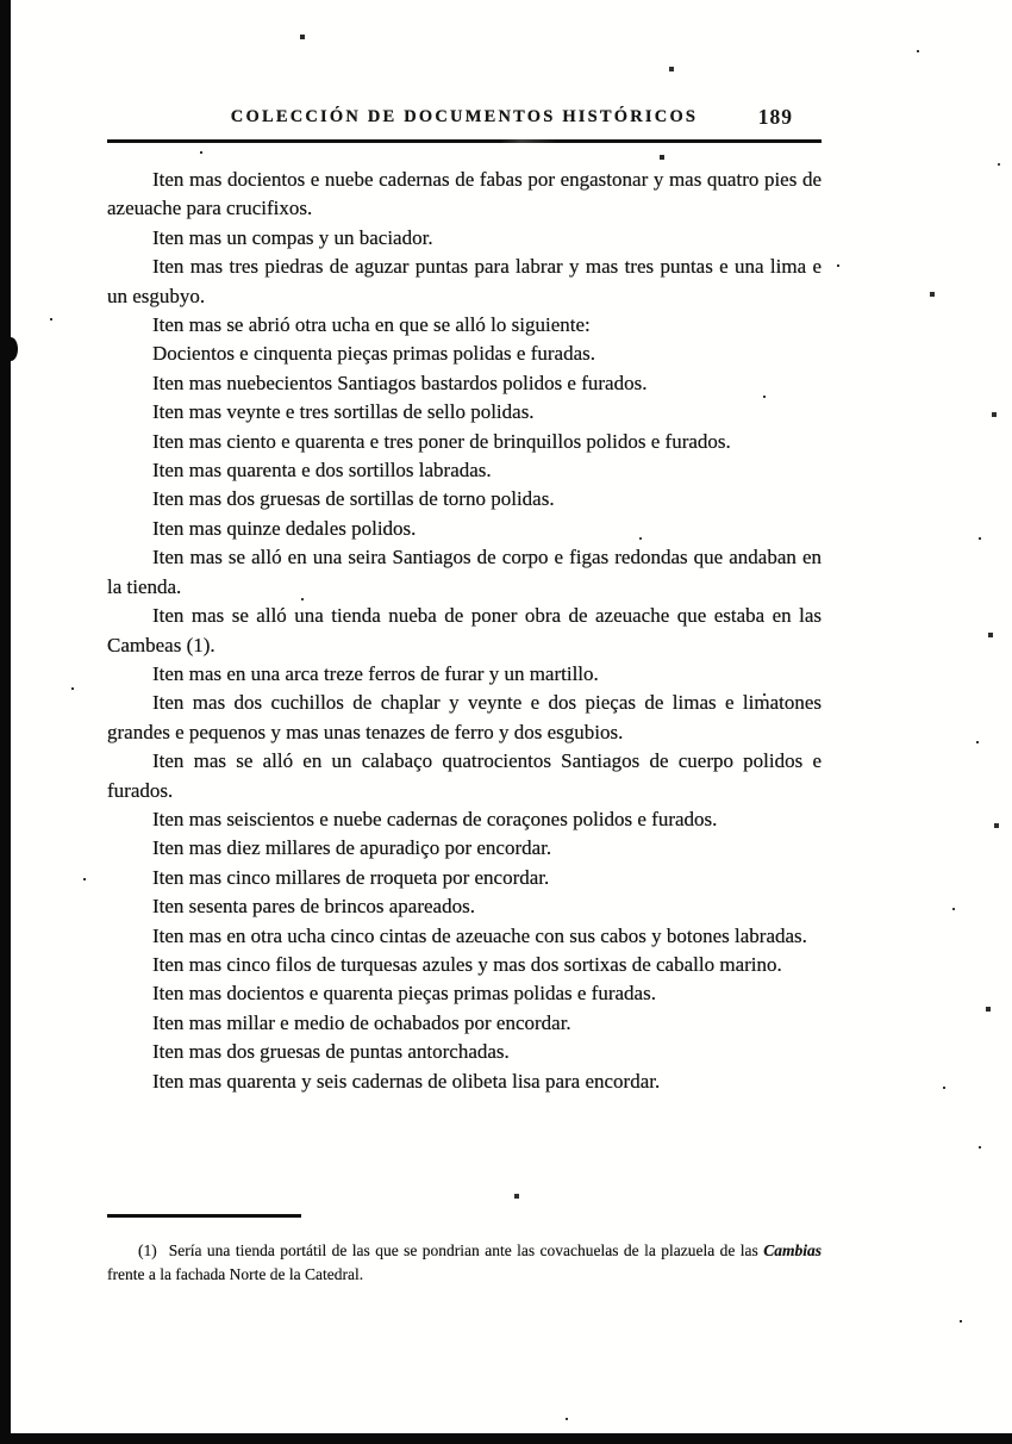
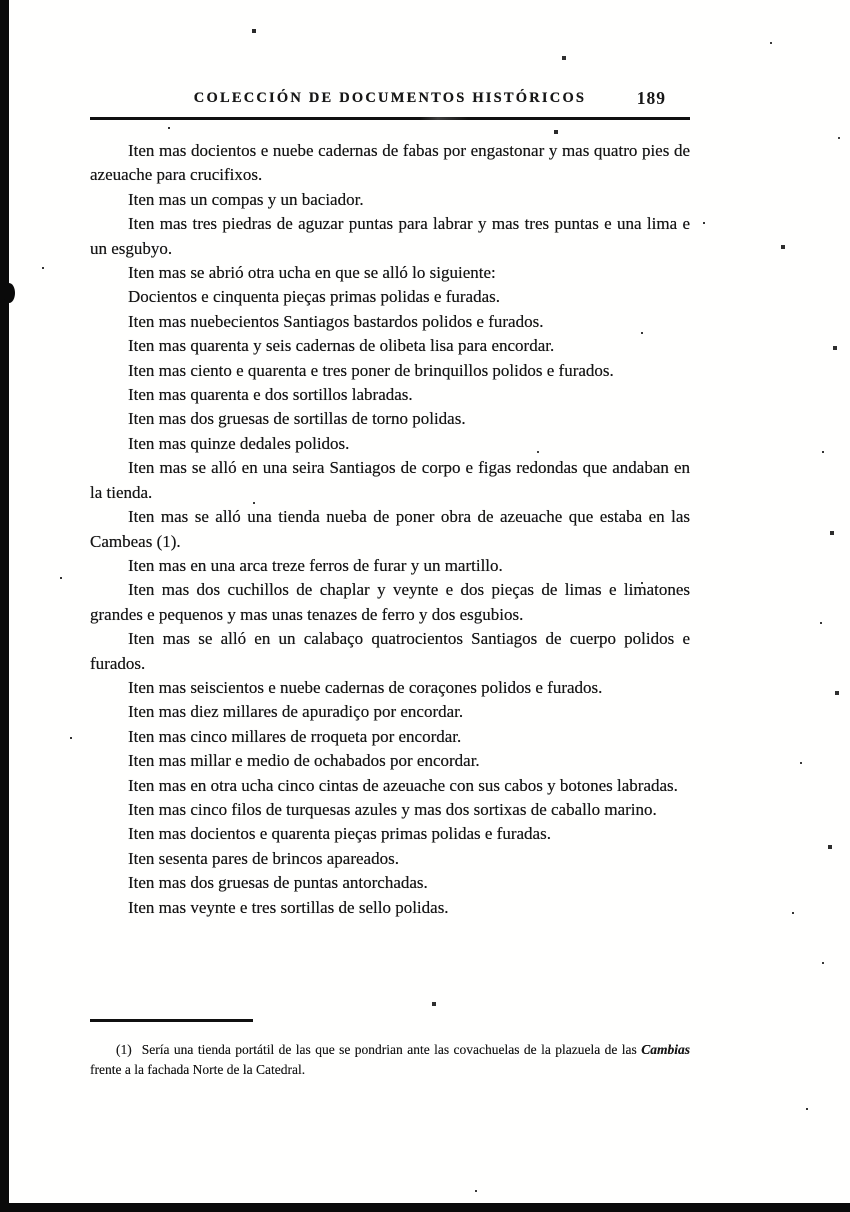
  COLECCIÓN DE DOCUMENTOS HISTÓRICOS
  189
  Iten mas docientos e nuebe cadernas de fabas por engastonar y mas quatro pies de azeuache para crucifixos.
  Iten mas un compas y un baciador.
  Iten mas tres piedras de aguzar puntas para labrar y mas tres puntas e una lima e un esgubyo.
  Iten mas se abrió otra ucha en que se alló lo siguiente:
  Docientos e cinquenta pieças primas polidas e furadas.
  Iten mas nuebecientos Santiagos bastardos polidos e furados.
- Iten mas veynte e tres sortillas de sello polidas.
+ Iten mas quarenta y seis cadernas de olibeta lisa para encordar.
  Iten mas ciento e quarenta e tres poner de brinquillos polidos e furados.
  Iten mas quarenta e dos sortillos labradas.
  Iten mas dos gruesas de sortillas de torno polidas.
  Iten mas quinze dedales polidos.
  Iten mas se alló en una seira Santiagos de corpo e figas redondas que andaban en la tienda.
  Iten mas se alló una tienda nueba de poner obra de azeuache que estaba en las Cambeas (1).
  Iten mas en una arca treze ferros de furar y un martillo.
  Iten mas dos cuchillos de chaplar y veynte e dos pieças de limas e limatones grandes e pequenos y mas unas tenazes de ferro y dos esgubios.
  Iten mas se alló en un calabaço quatrocientos Santiagos de cuerpo polidos e furados.
  Iten mas seiscientos e nuebe cadernas de coraçones polidos e furados.
  Iten mas diez millares de apuradiço por encordar.
  Iten mas cinco millares de rroqueta por encordar.
- Iten sesenta pares de brincos apareados.
+ Iten mas millar e medio de ochabados por encordar.
  Iten mas en otra ucha cinco cintas de azeuache con sus cabos y botones labradas.
  Iten mas cinco filos de turquesas azules y mas dos sortixas de caballo marino.
  Iten mas docientos e quarenta pieças primas polidas e furadas.
- Iten mas millar e medio de ochabados por encordar.
+ Iten sesenta pares de brincos apareados.
  Iten mas dos gruesas de puntas antorchadas.
- Iten mas quarenta y seis cadernas de olibeta lisa para encordar.
+ Iten mas veynte e tres sortillas de sello polidas.
  (1) Sería una tienda portátil de las que se pondrian ante las covachuelas de la plazuela de las Cambias frente a la fachada Norte de la Catedral.
